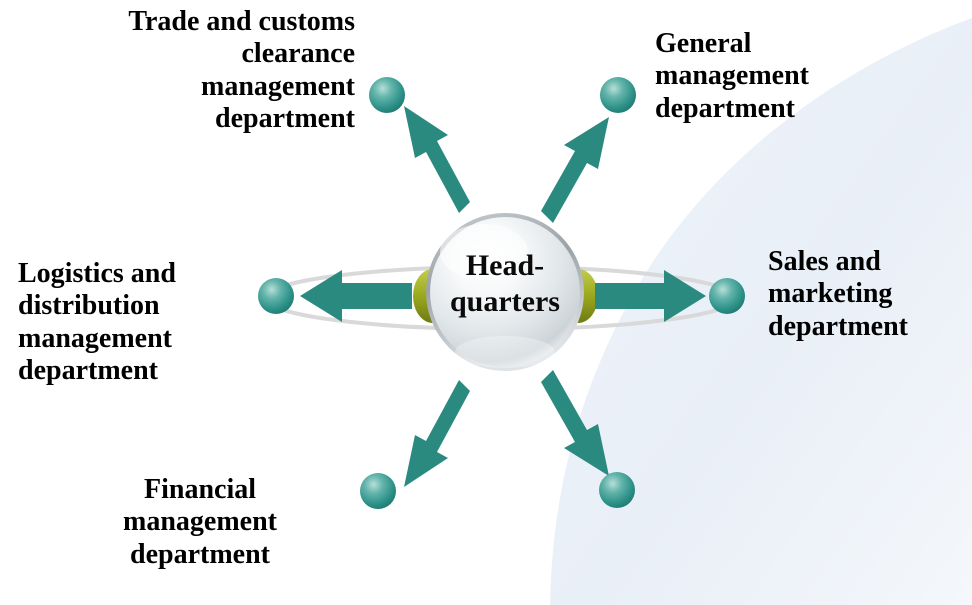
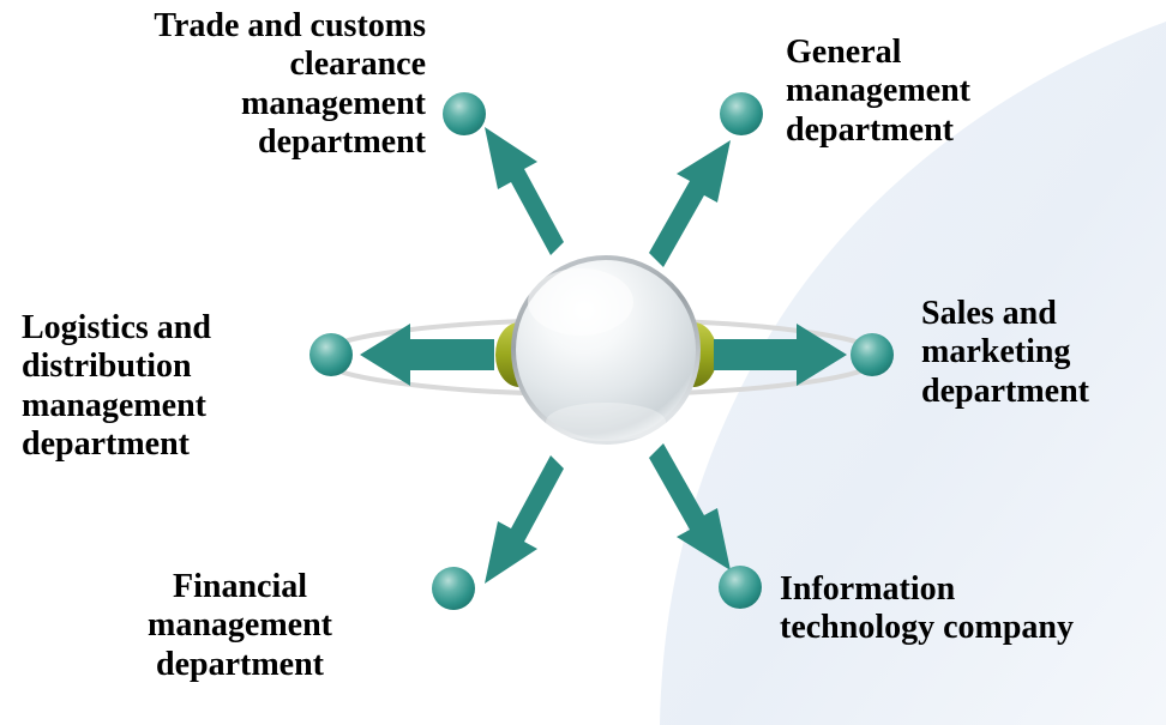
- Head-
- quarters
  Trade and customs
  clearance
  management
  department
  General
  management
  department
  Sales and
  marketing
  department
+ Information
+ technology company
  Financial
  management
  department
  Logistics and
  distribution
  management
  department
